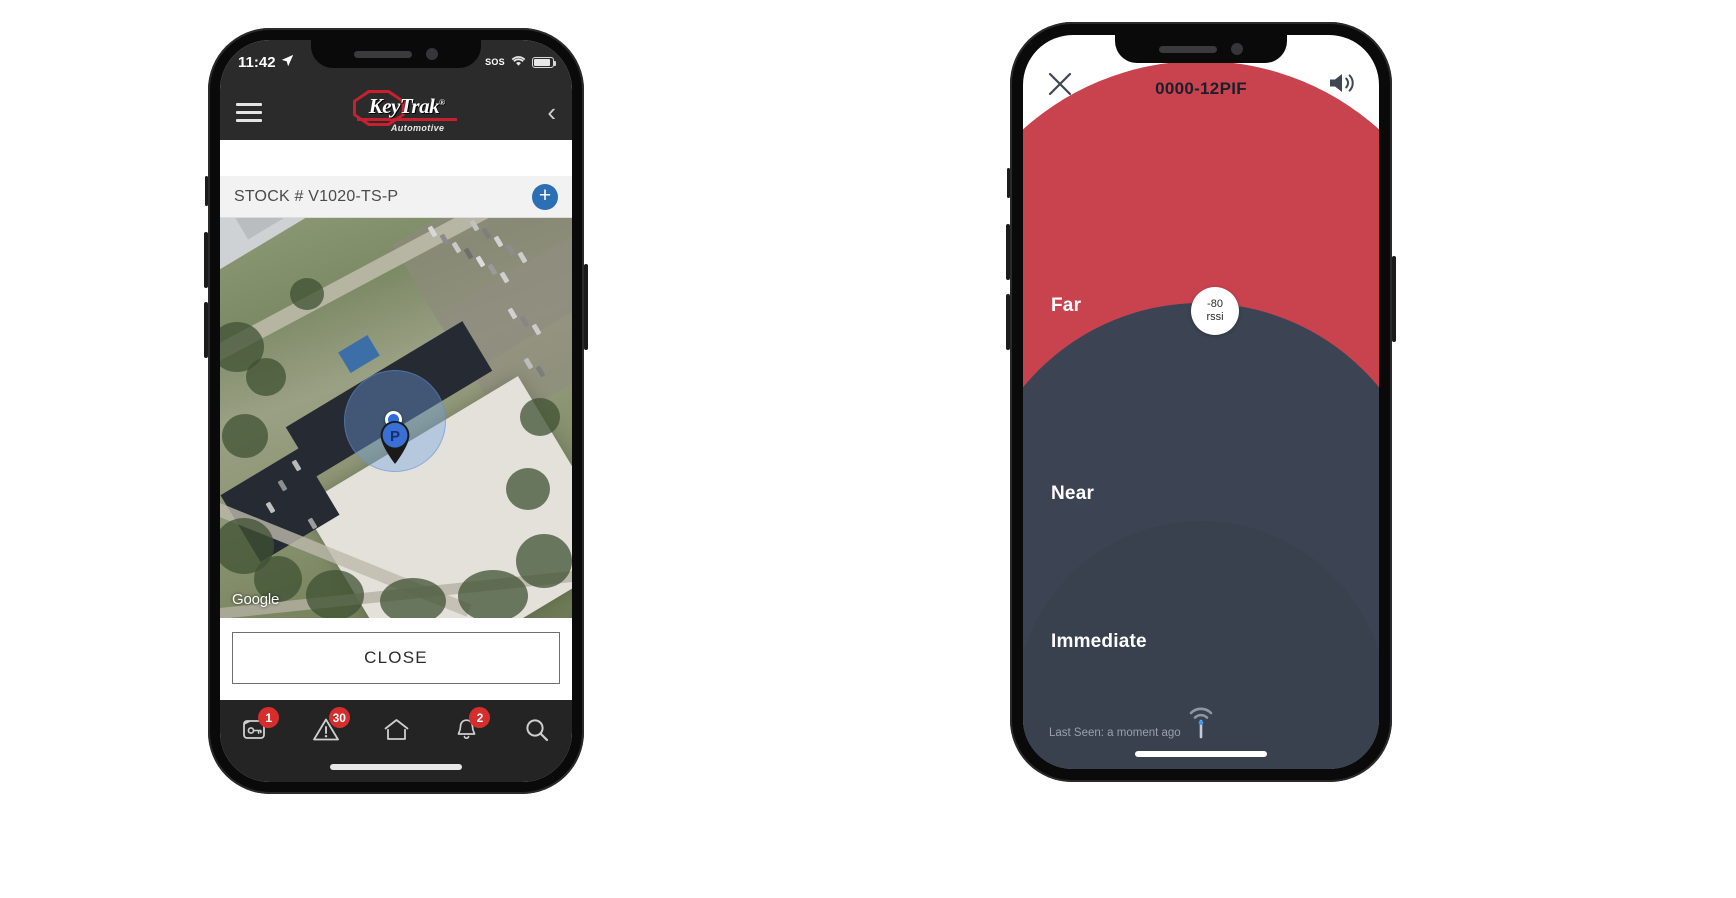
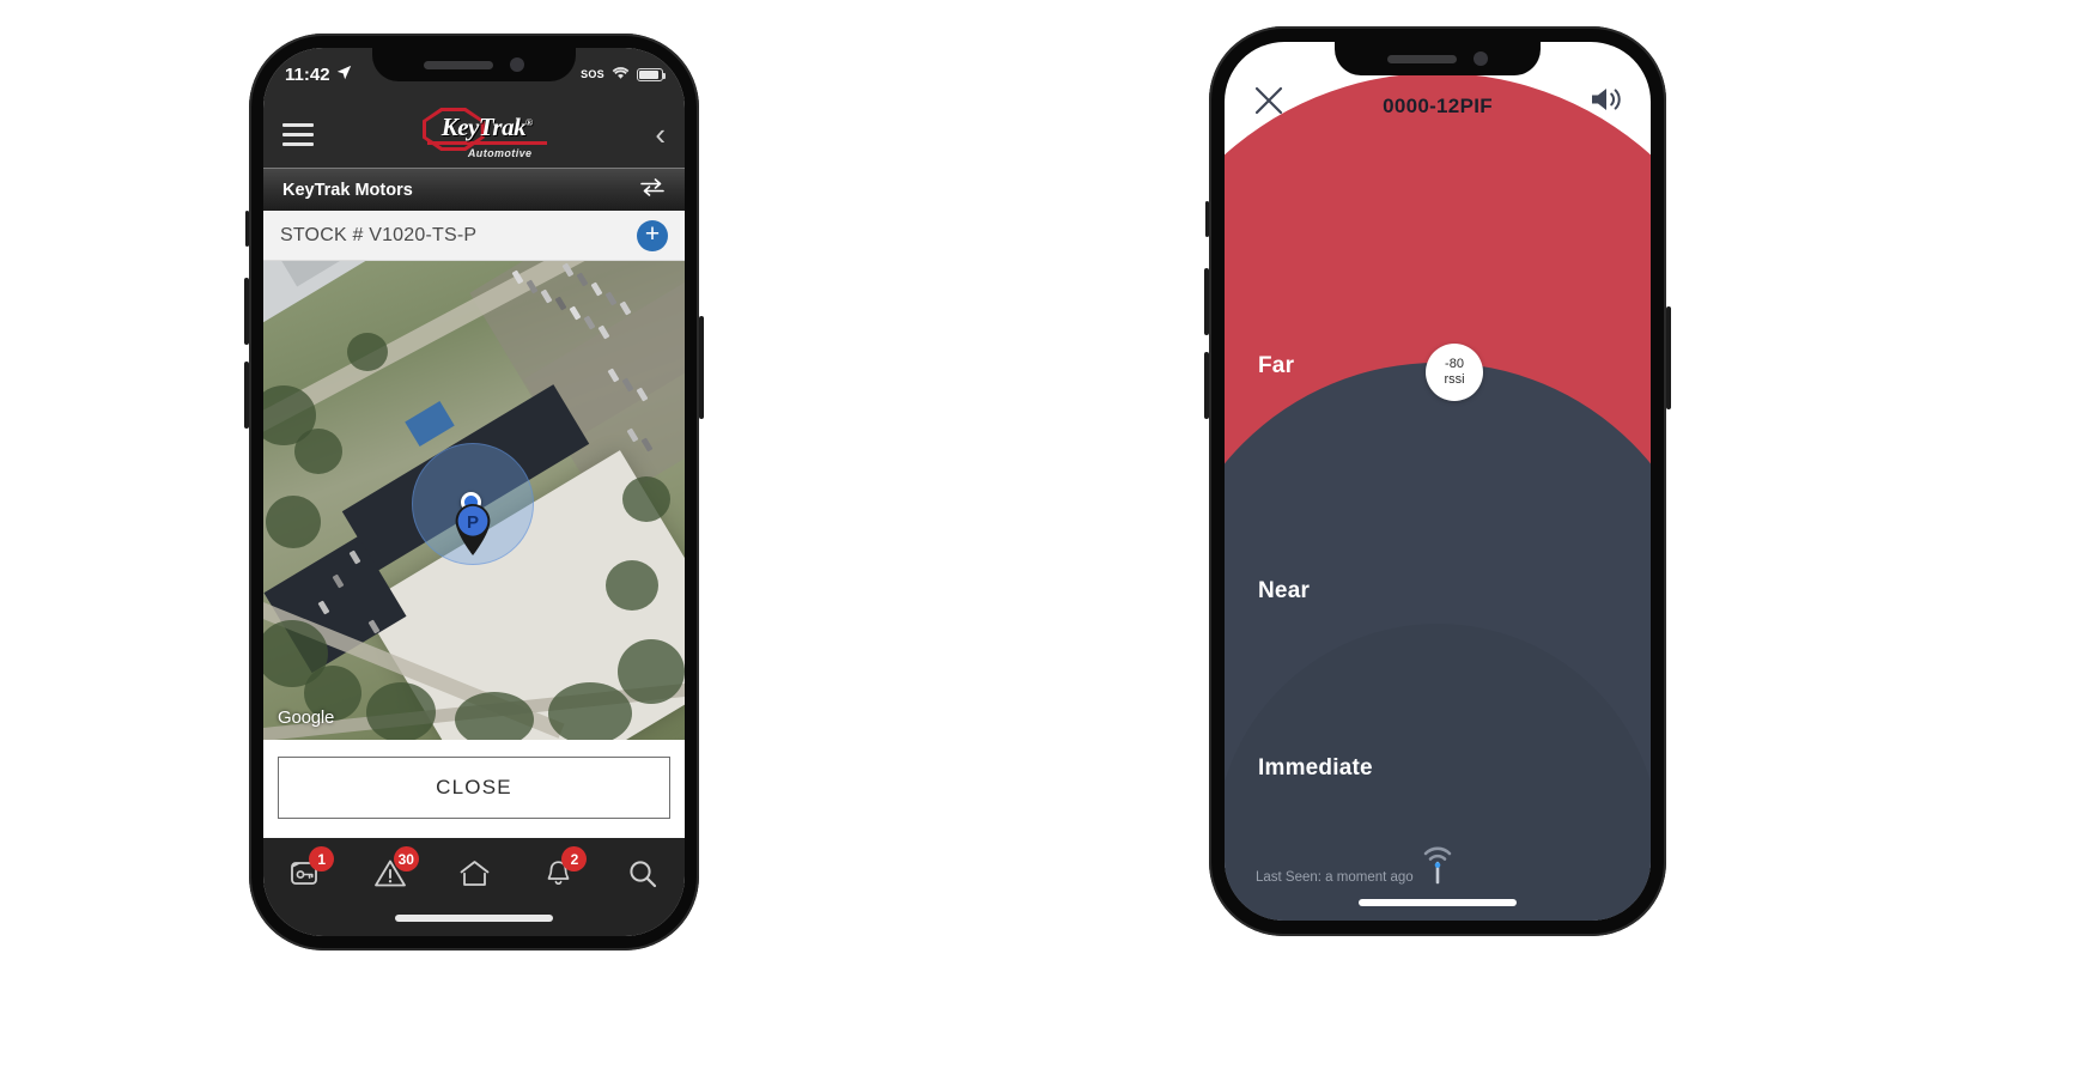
  11:42
  SOS
  KeyTrak®
  Automotive
  ‹
+ KeyTrak Motors
  STOCK # V1020-TS-P
  +
  P
  Google
  CLOSE
  1
  30
  2
  Far
  Near
  Immediate
  -80
  rssi
  0000-12PIF
  Last Seen: a moment ago
